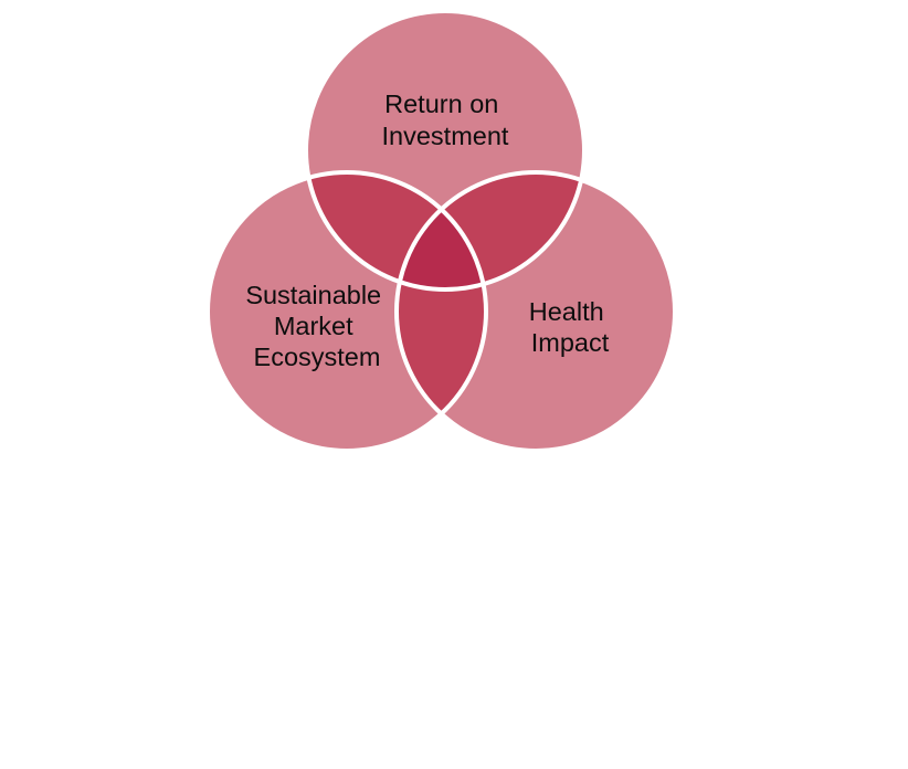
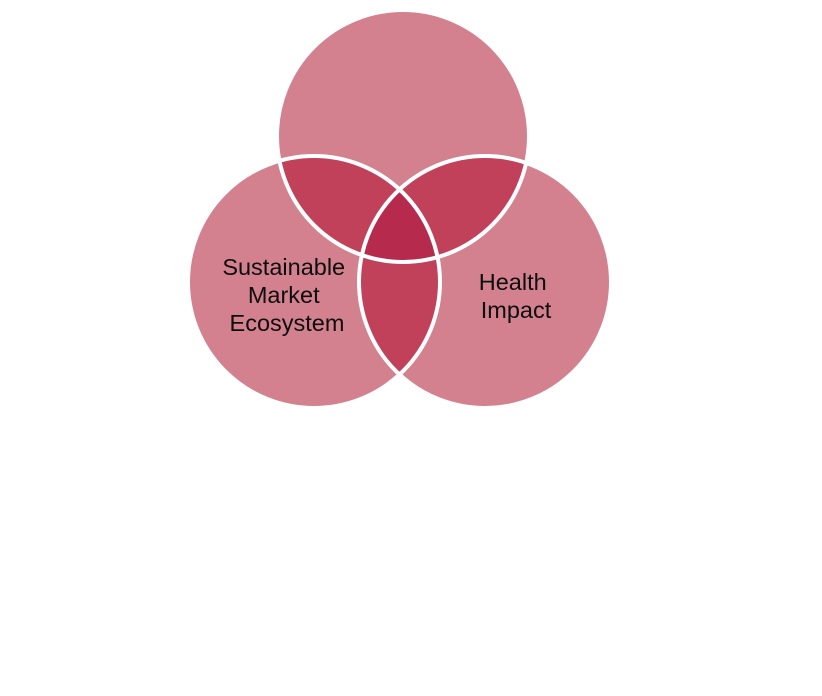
- Return on Investment
  Sustainable Market Ecosystem
  Health Impact
